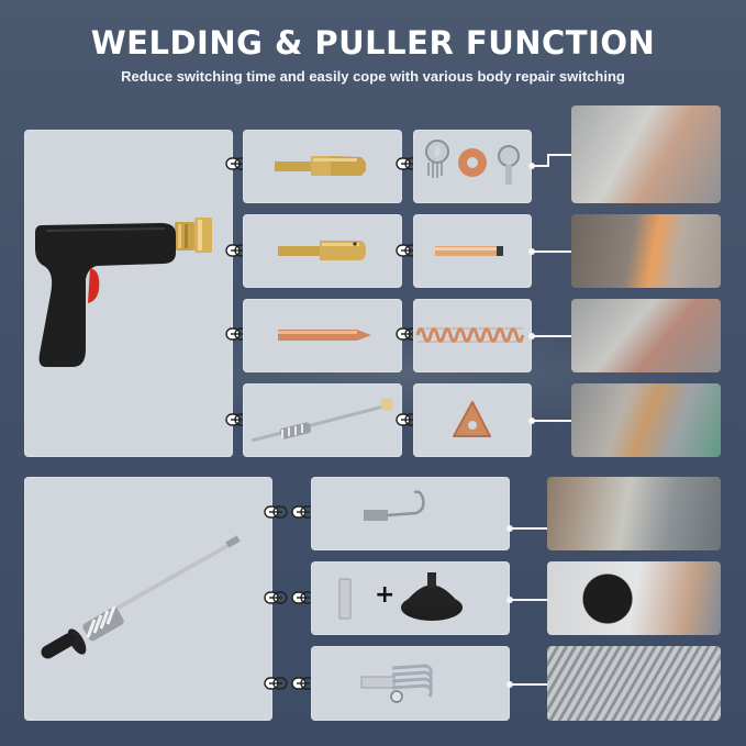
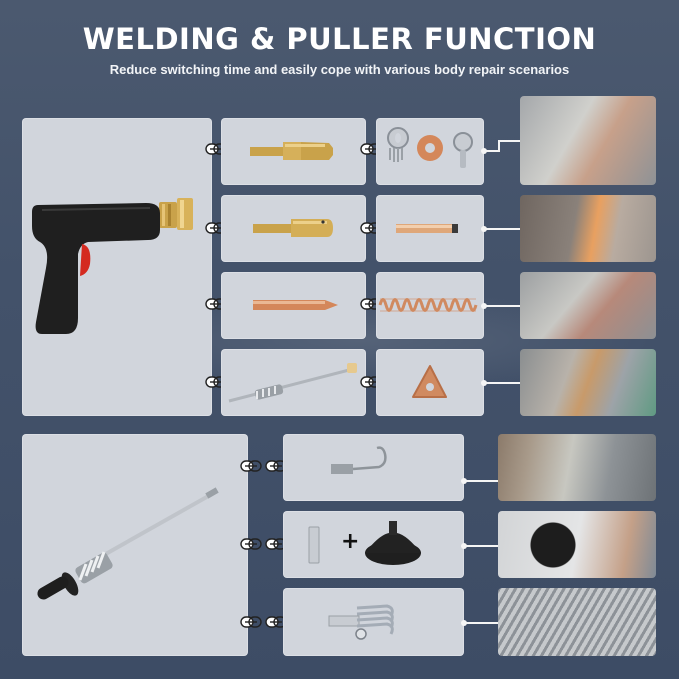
  WELDING & PULLER FUNCTION
- Reduce switching time and easily cope with various body repair switching
+ Reduce switching time and easily cope with various body repair scenarios
  +
